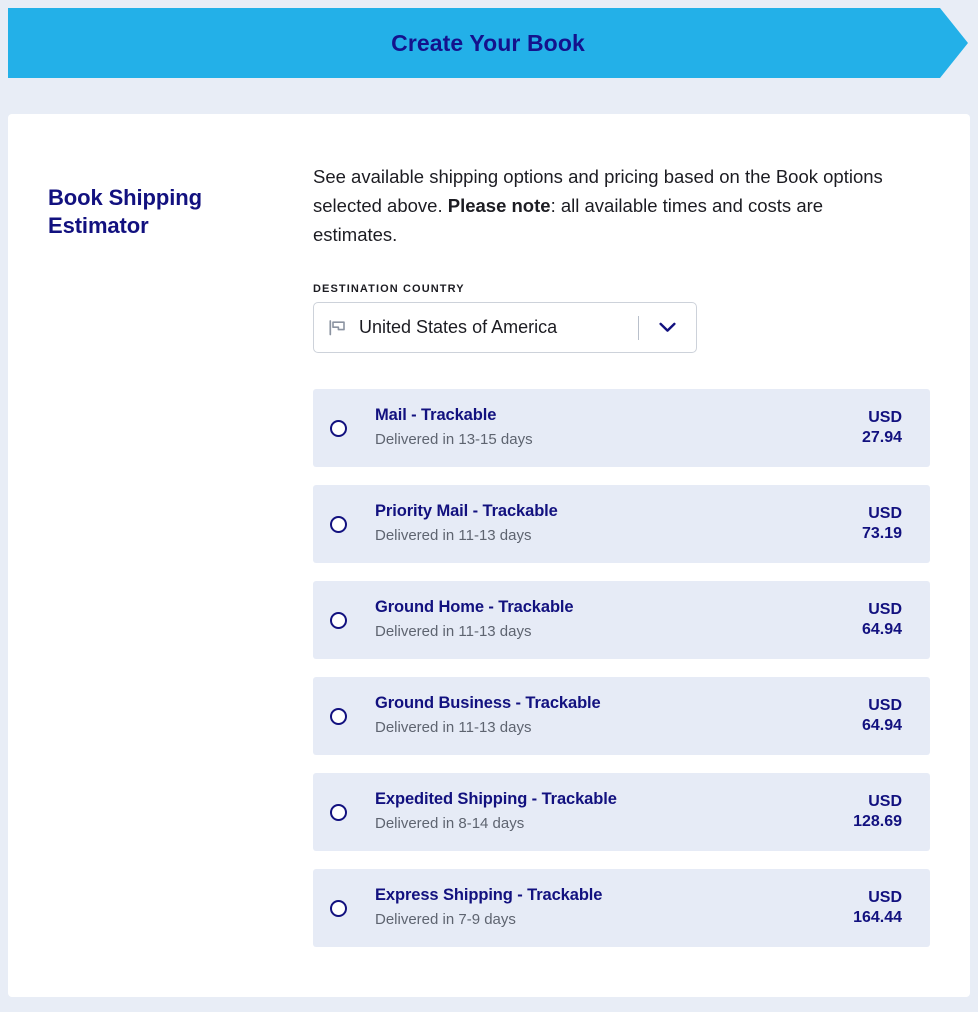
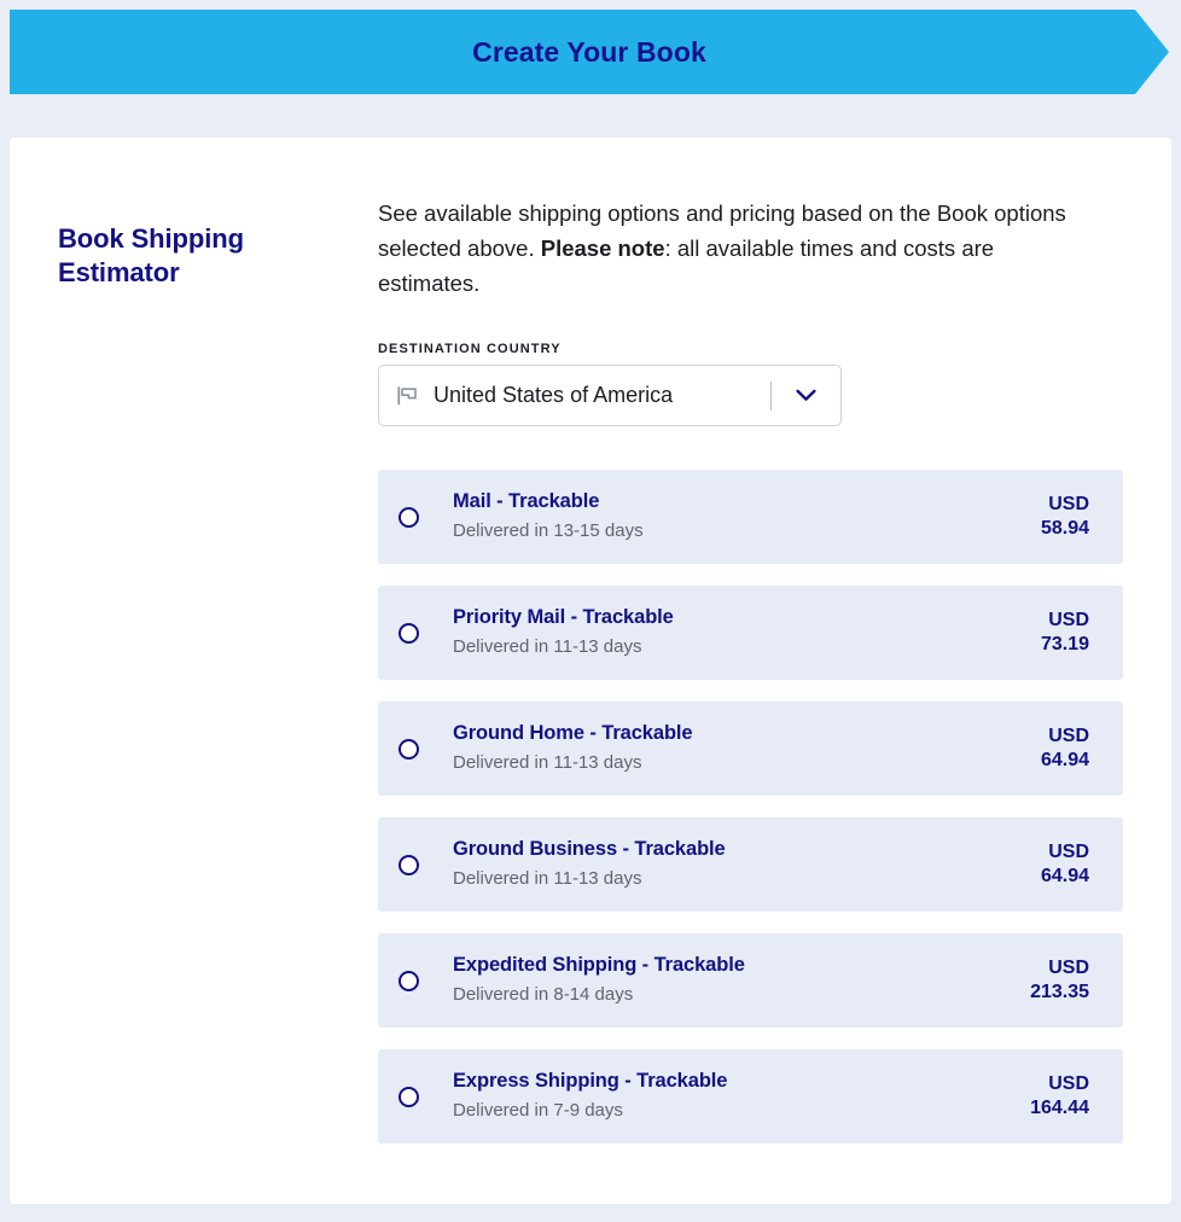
  Create Your Book
  Book Shipping Estimator
  See available shipping options and pricing based on the Book options selected above. Please note: all available times and costs are estimates.
  DESTINATION COUNTRY
  United States of America
  Mail - Trackable
  Delivered in 13-15 days
  USD
- 27.94
+ 58.94
  Priority Mail - Trackable
  Delivered in 11-13 days
  USD
  73.19
  Ground Home - Trackable
  Delivered in 11-13 days
  USD
  64.94
  Ground Business - Trackable
  Delivered in 11-13 days
  USD
  64.94
  Expedited Shipping - Trackable
  Delivered in 8-14 days
  USD
- 128.69
+ 213.35
  Express Shipping - Trackable
  Delivered in 7-9 days
  USD
  164.44
